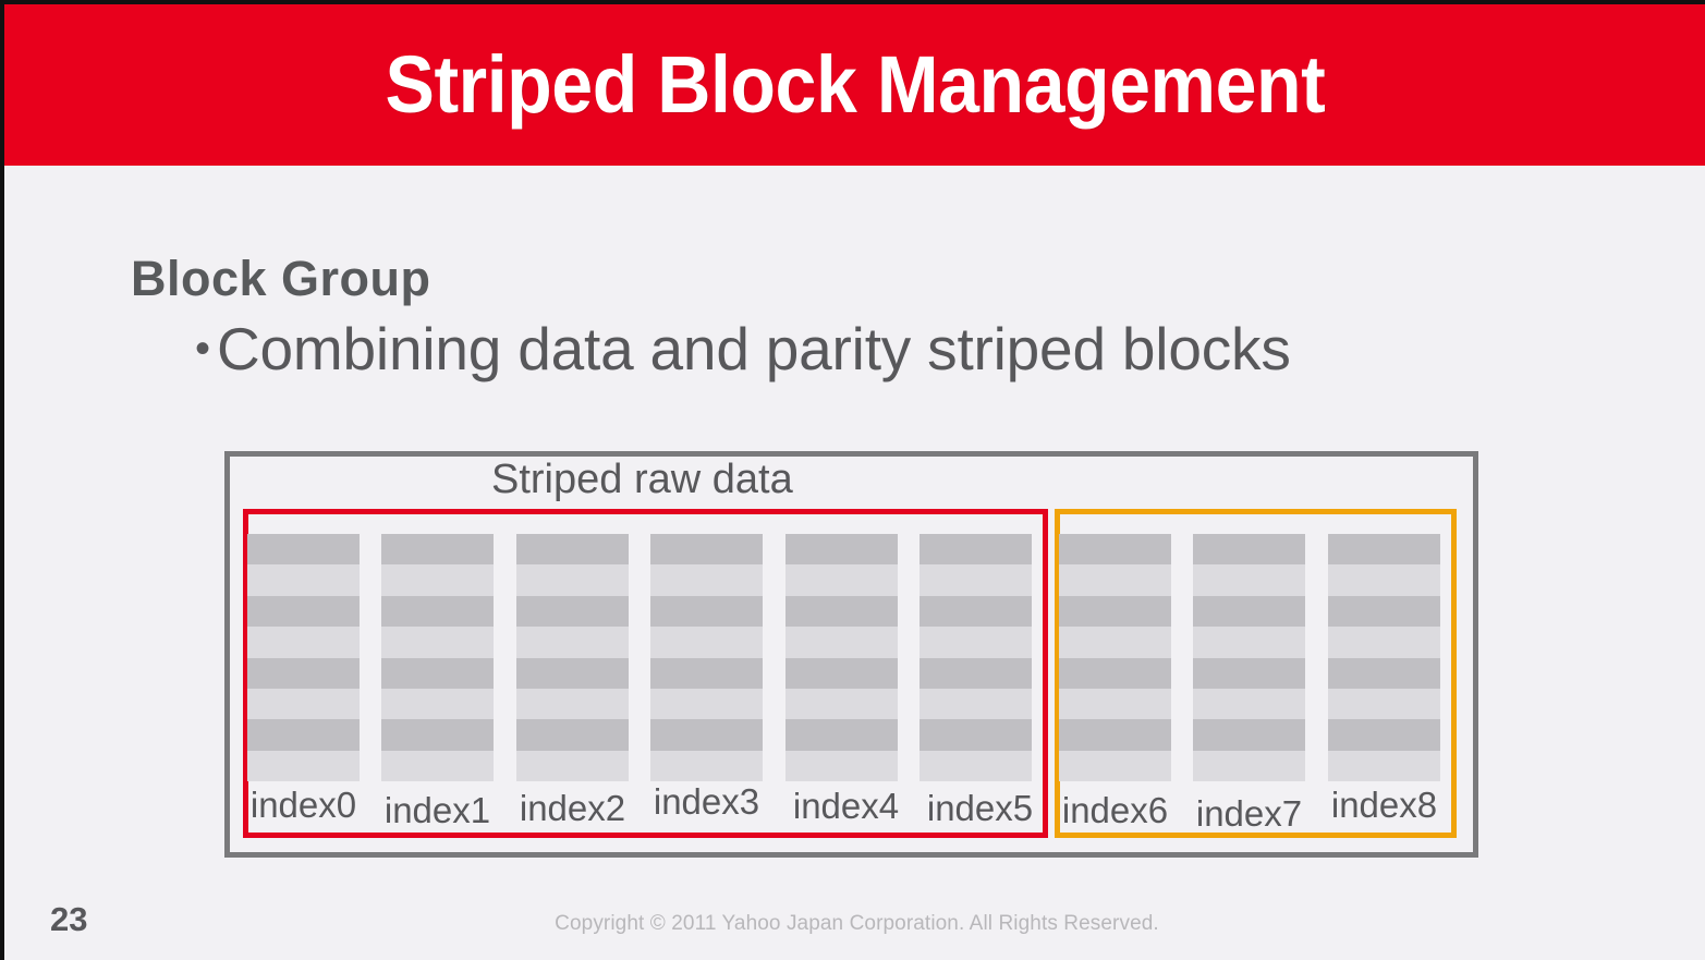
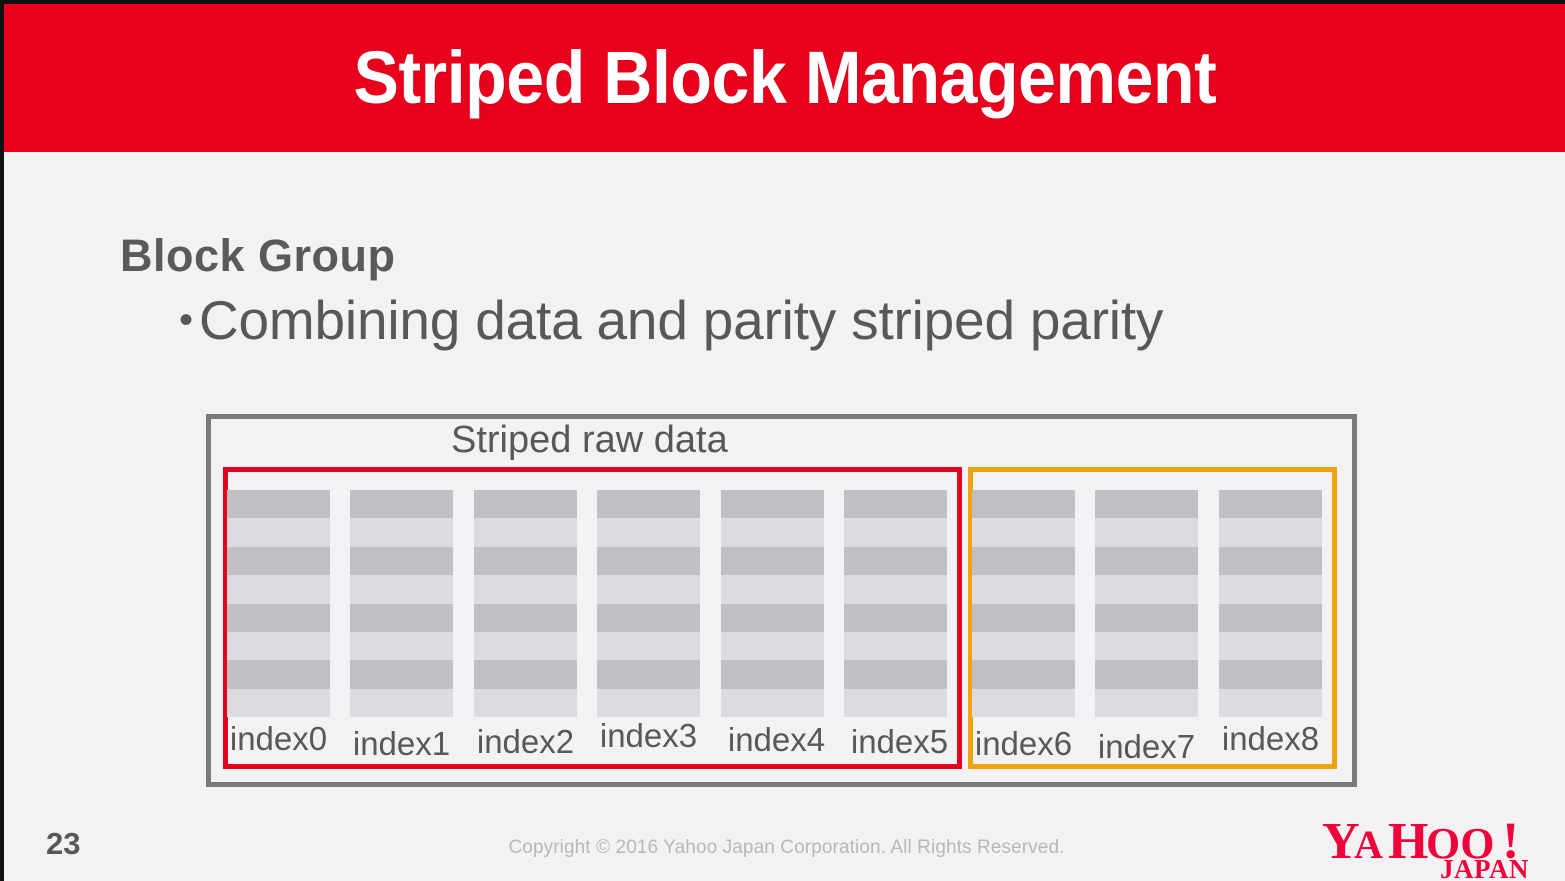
  Striped Block Management
  Block Group
  •
- Combining data and parity striped blocks
+ Combining data and parity striped parity
  Striped raw data
  index0
  index1
  index2
  index3
  index4
  index5
  index6
  index7
  index8
  23
- Copyright © 2011 Yahoo Japan Corporation. All Rights Reserved.
+ Copyright © 2016 Yahoo Japan Corporation. All Rights Reserved.
+ Y
+ A
+ H
+ OO
+ !
+ JAPAN
